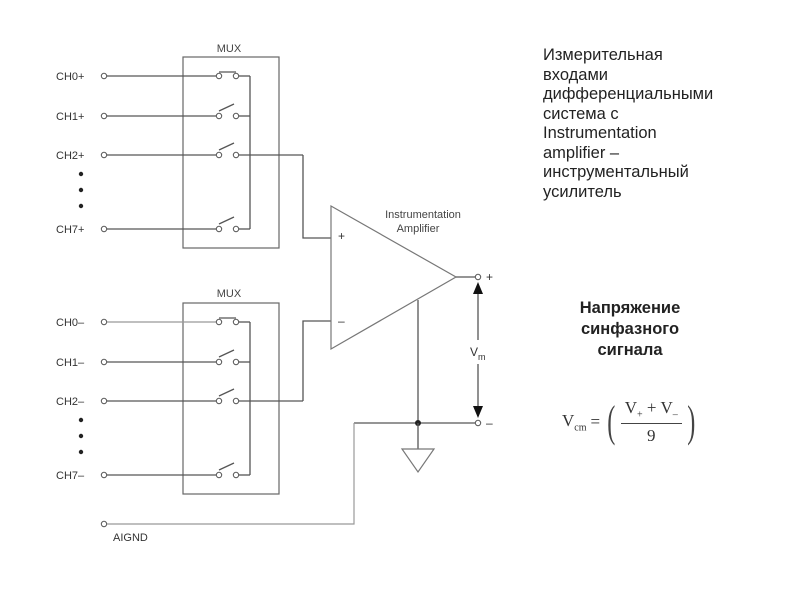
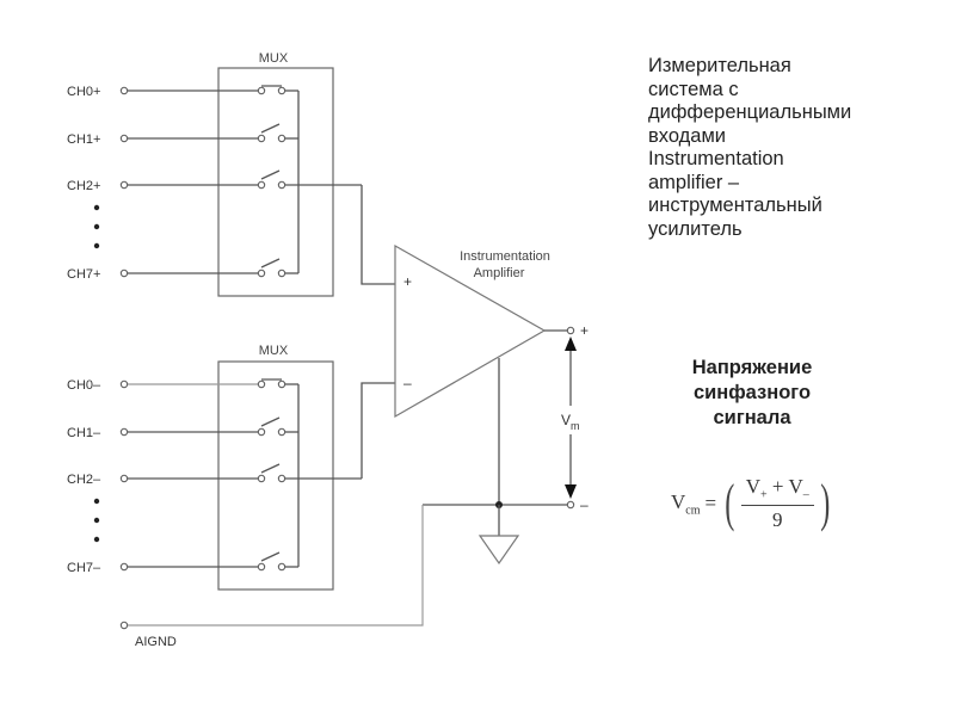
  MUX
  CH0+
  CH1+
  CH2+
  CH7+
  MUX
  CH0–
  CH1–
  CH2–
  CH7–
  Instrumentation
  Amplifier
  +
  –
  +
  –
  Vm
  AIGND
  Измерительная
- входами
+ система с
  дифференциальными
- система с
+ входами
  Instrumentation
  amplifier –
  инструментальный
  усилитель
  Напряжение
  синфазного
  сигнала
  Vcm
  =
  (
  V+ + V–
  9
  )
